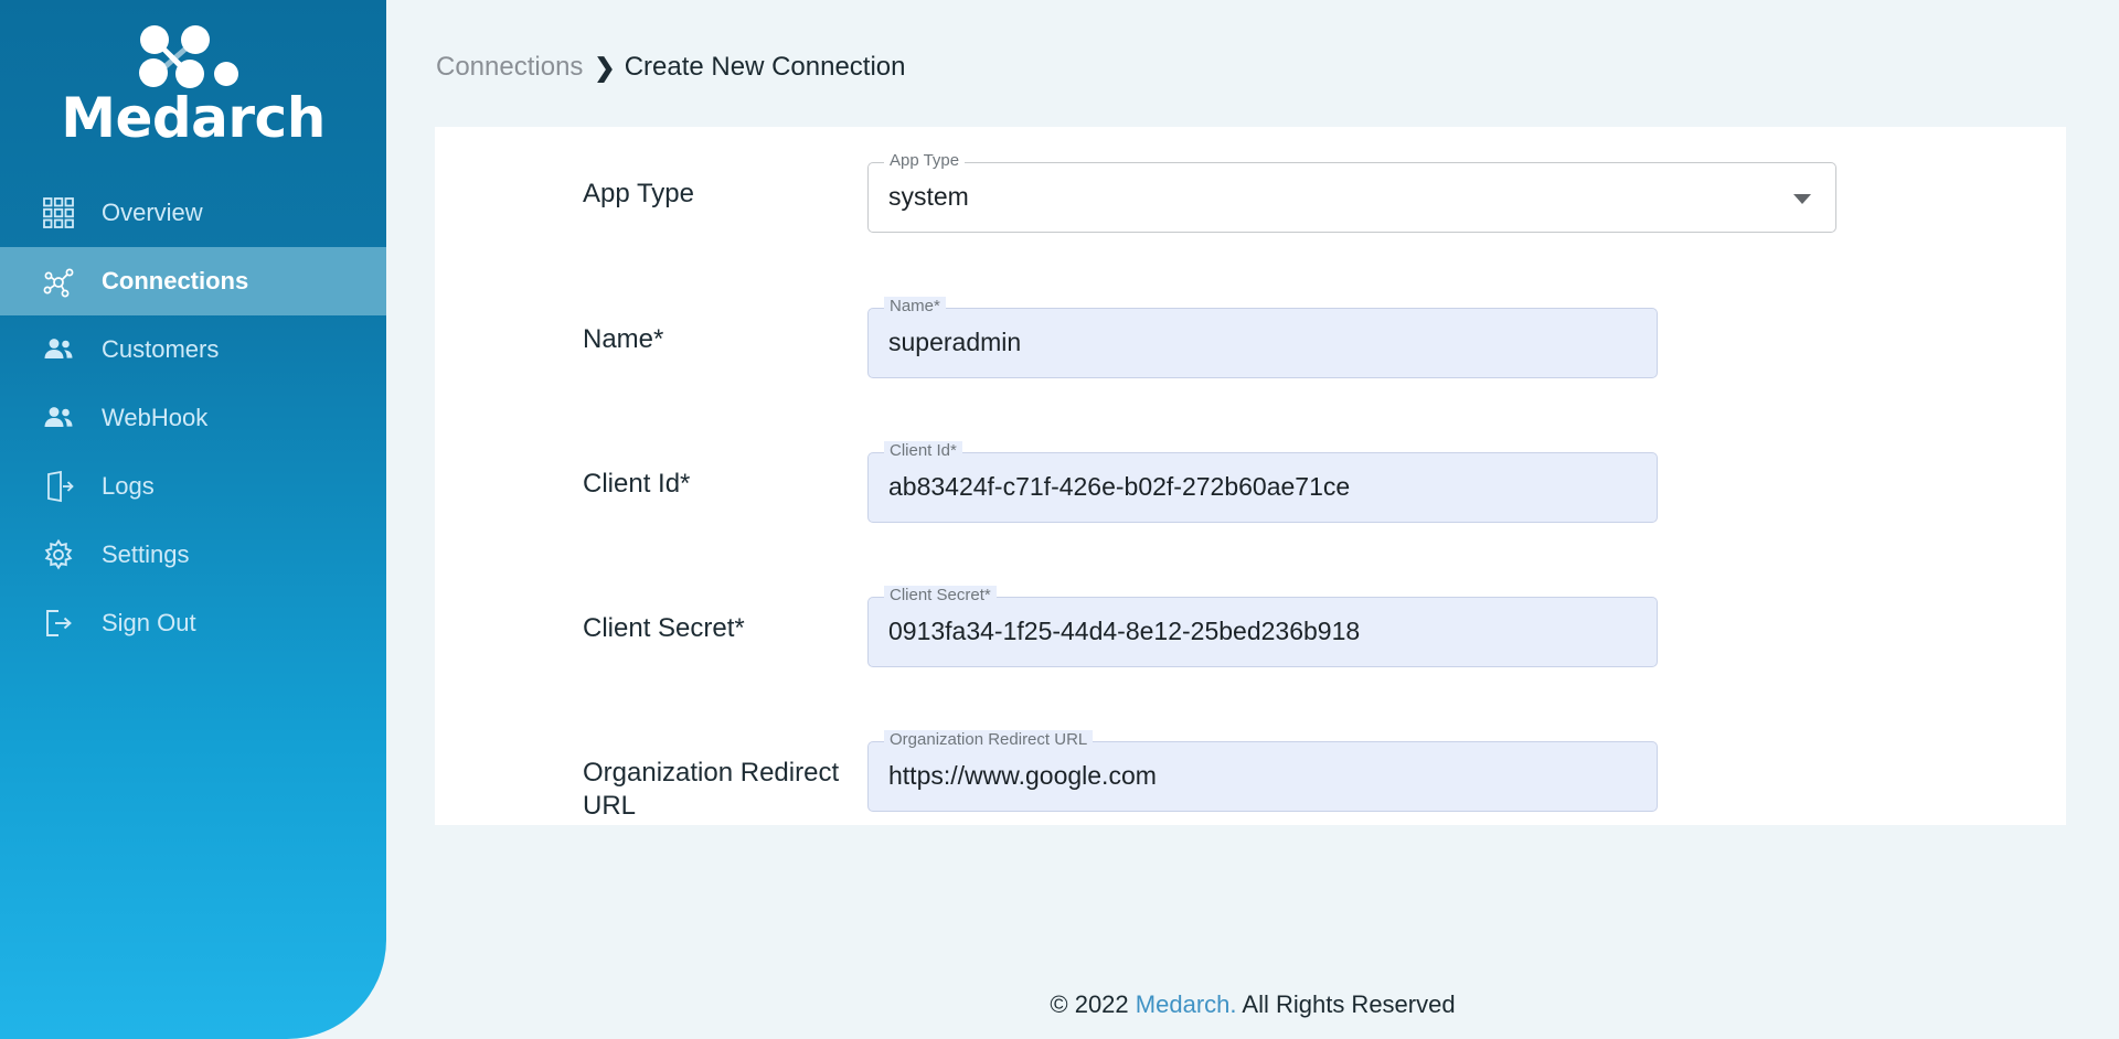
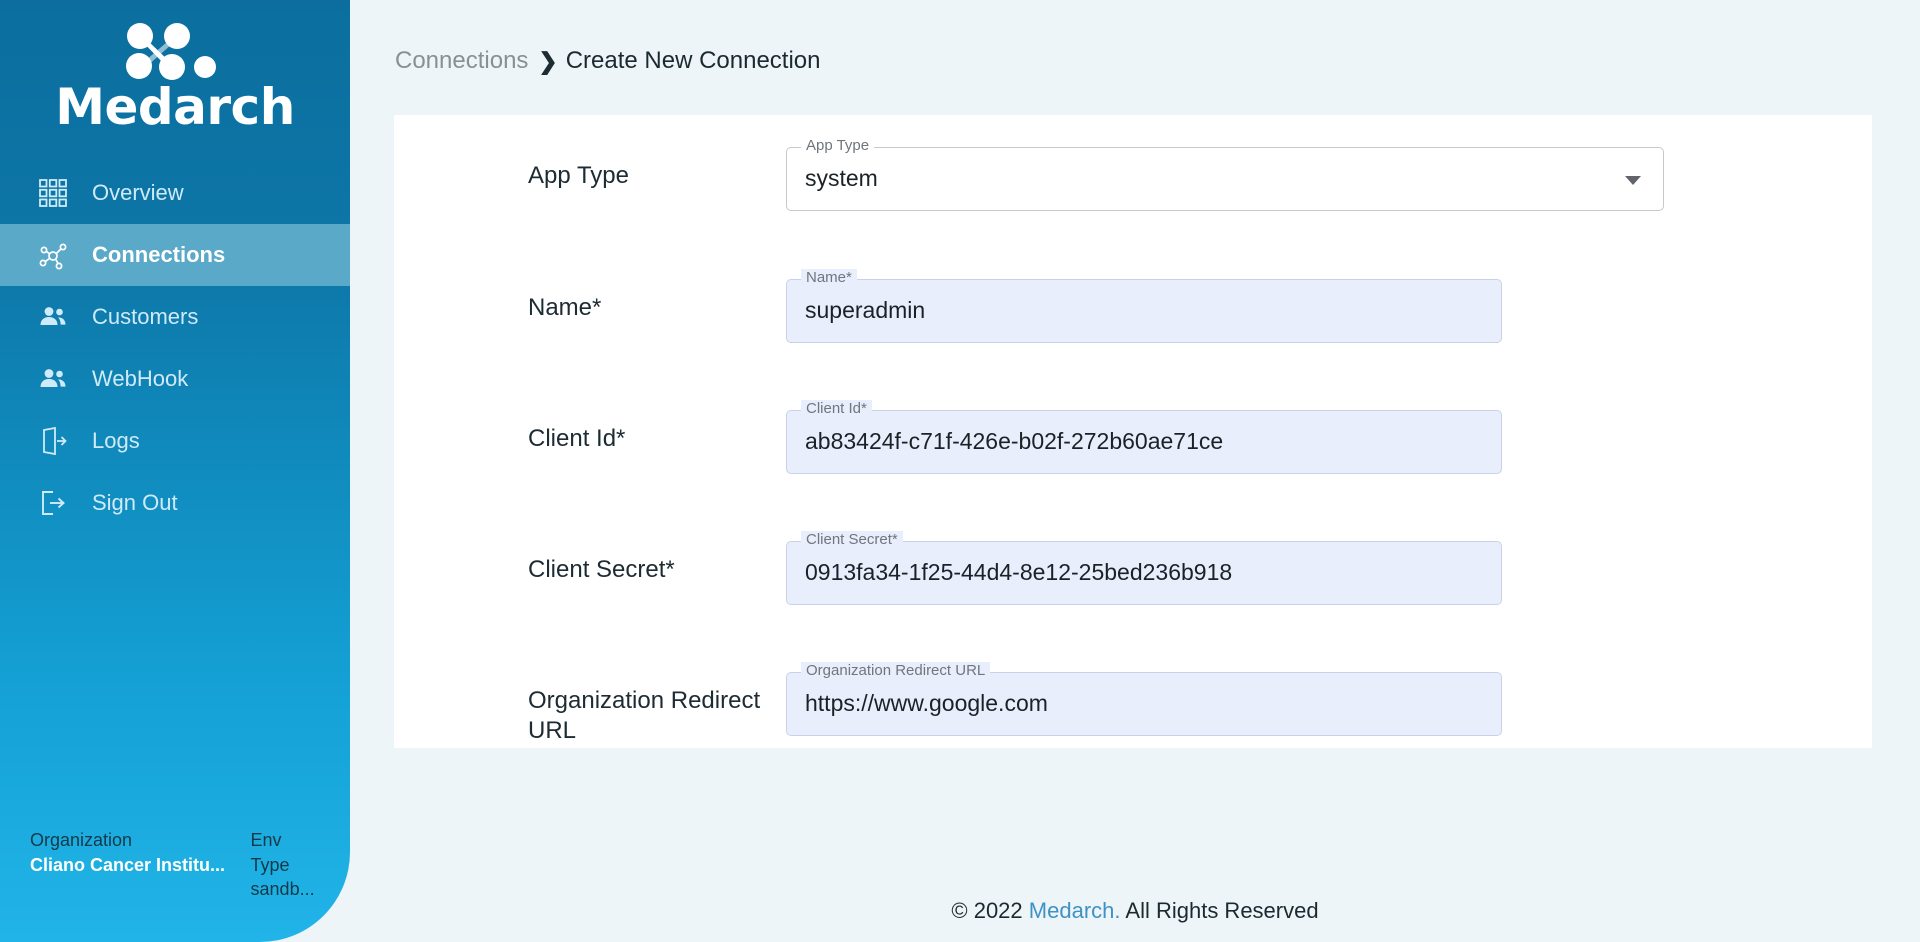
  Medarch
  Overview
  Connections
  Customers
  WebHook
  Logs
- Settings
  Sign Out
+ Organization
+ Cliano Cancer Institu...
+ Env
+ Type
+ sandb...
  Connections
  ❯
  Create New Connection
  App Type
  App Type
  system
  Name*
  Name*
  superadmin
  Client Id*
  Client Id*
  ab83424f-c71f-426e-b02f-272b60ae71ce
  Client Secret*
  Client Secret*
  0913fa34-1f25-44d4-8e12-25bed236b918
  Organization Redirect URL
  Organization Redirect URL
  https://www.google.com
  © 2022 Medarch. All Rights Reserved
